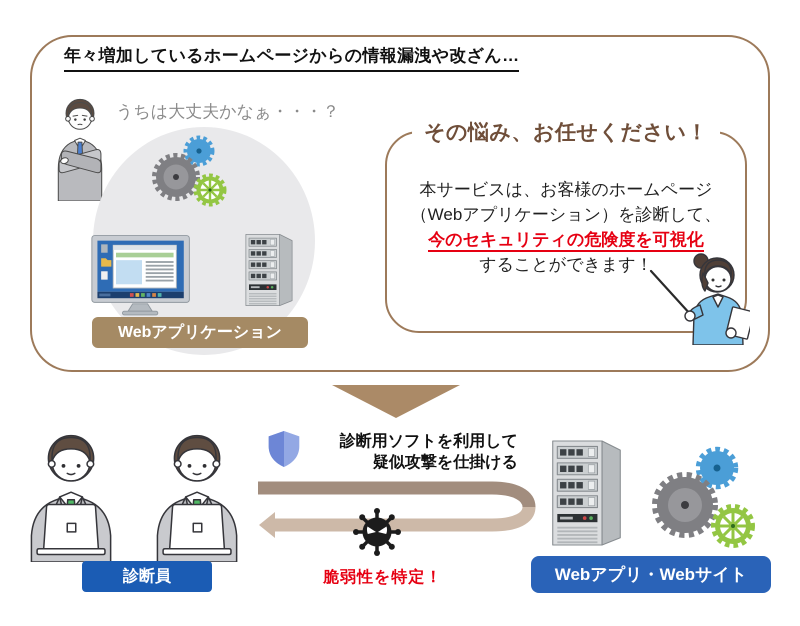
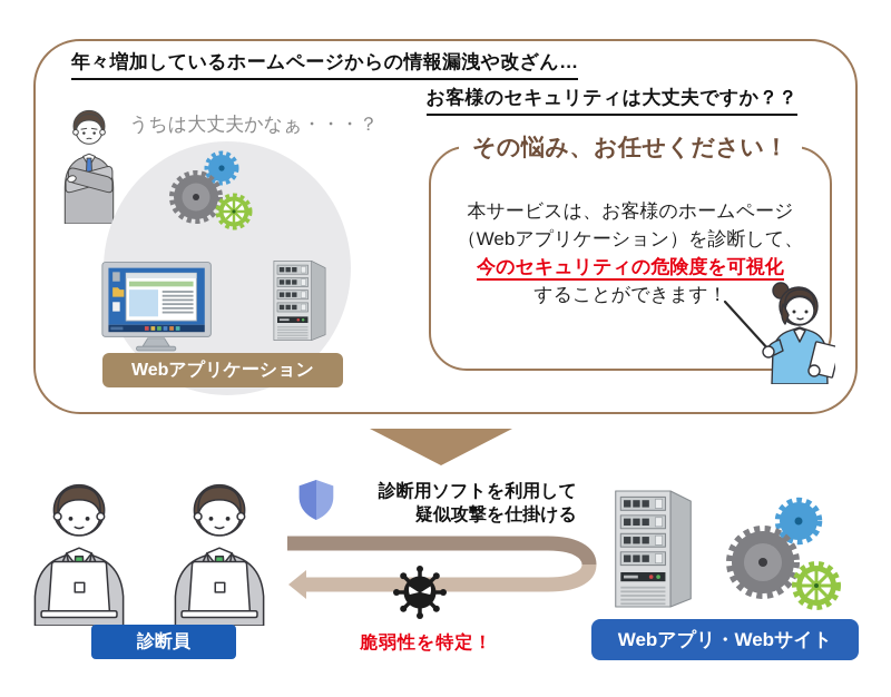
  年々増加しているホームページからの情報漏洩や改ざん…
+ お客様のセキュリティは大丈夫ですか？？
  うちは大丈夫かなぁ・・・？
  Webアプリケーション
  その悩み、お任せください！
  本サービスは、お客様のホームページ
  （Webアプリケーション）を診断して、
  今のセキュリティの危険度を可視化
  することができます！
  診断員
  診断用ソフトを利用して
  疑似攻撃を仕掛ける
  脆弱性を特定！
  Webアプリ・Webサイト
